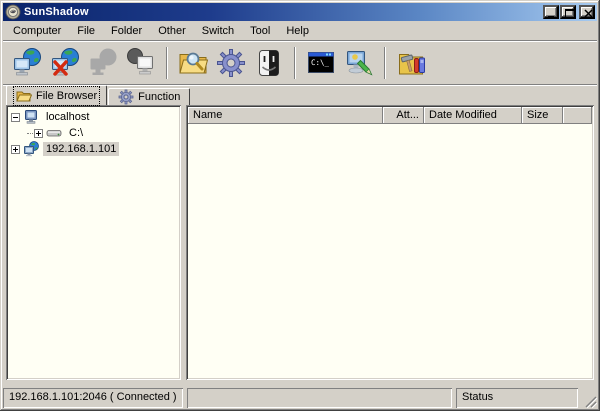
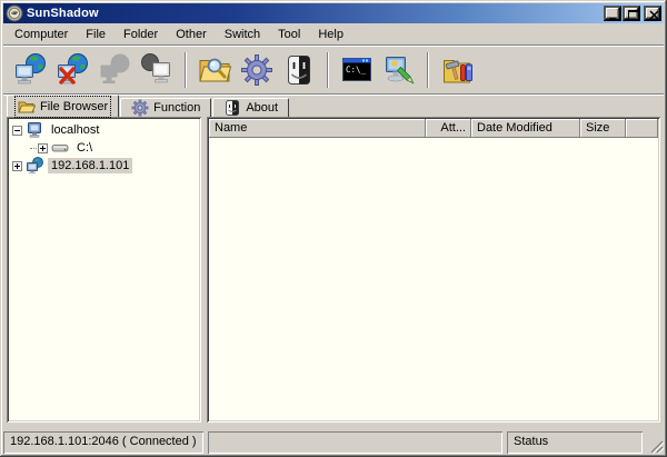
  SunShadow
  Computer
  File
  Folder
  Other
  Switch
  Tool
  Help
  C:\_
  File Browser
  Function
+ About
  localhost
  C:\
  192.168.1.101
  Name
  Att...
  Date Modified
  Size
  192.168.1.101:2046 ( Connected )
  Status
